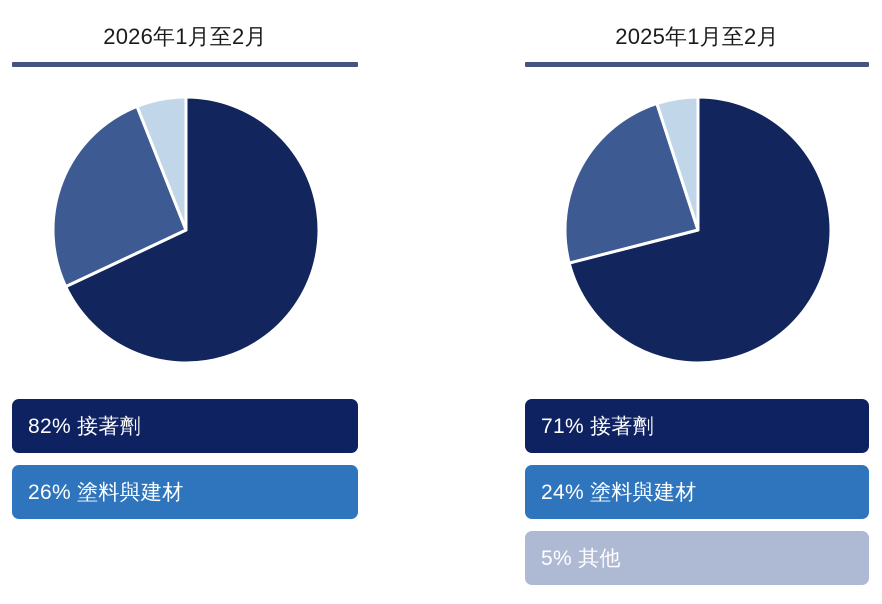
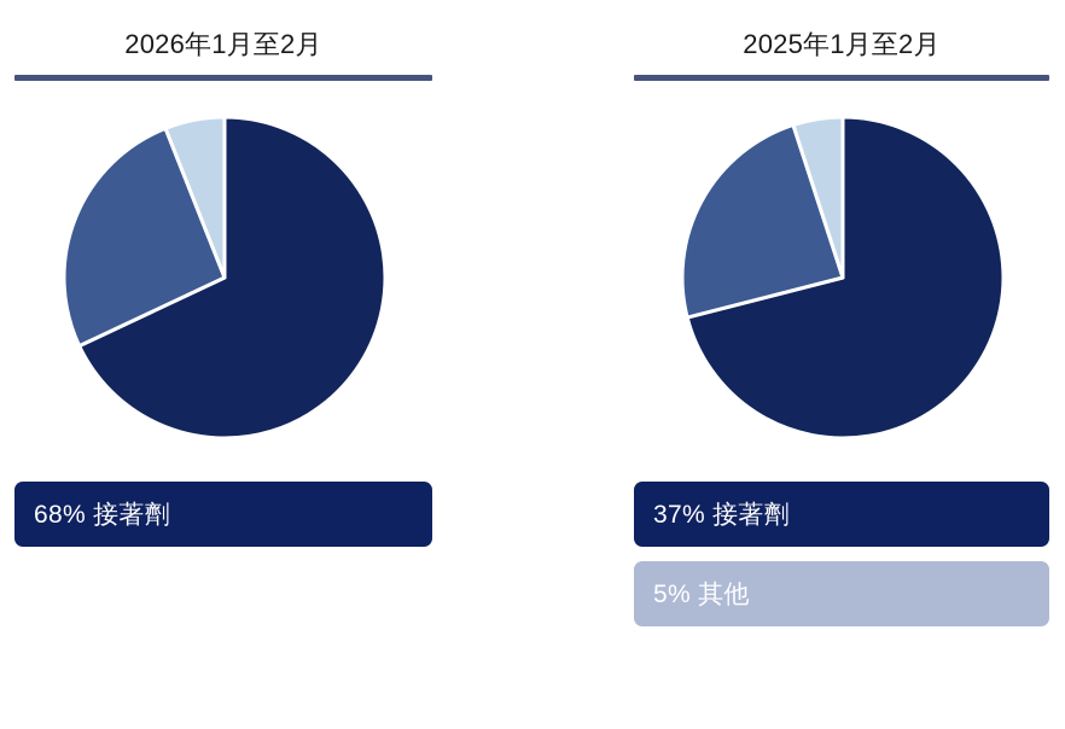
  2026年1月至2月
- 82% 接著劑
+ 68% 接著劑
- 26% 塗料與建材
  2025年1月至2月
- 71% 接著劑
+ 37% 接著劑
- 24% 塗料與建材
  5% 其他
